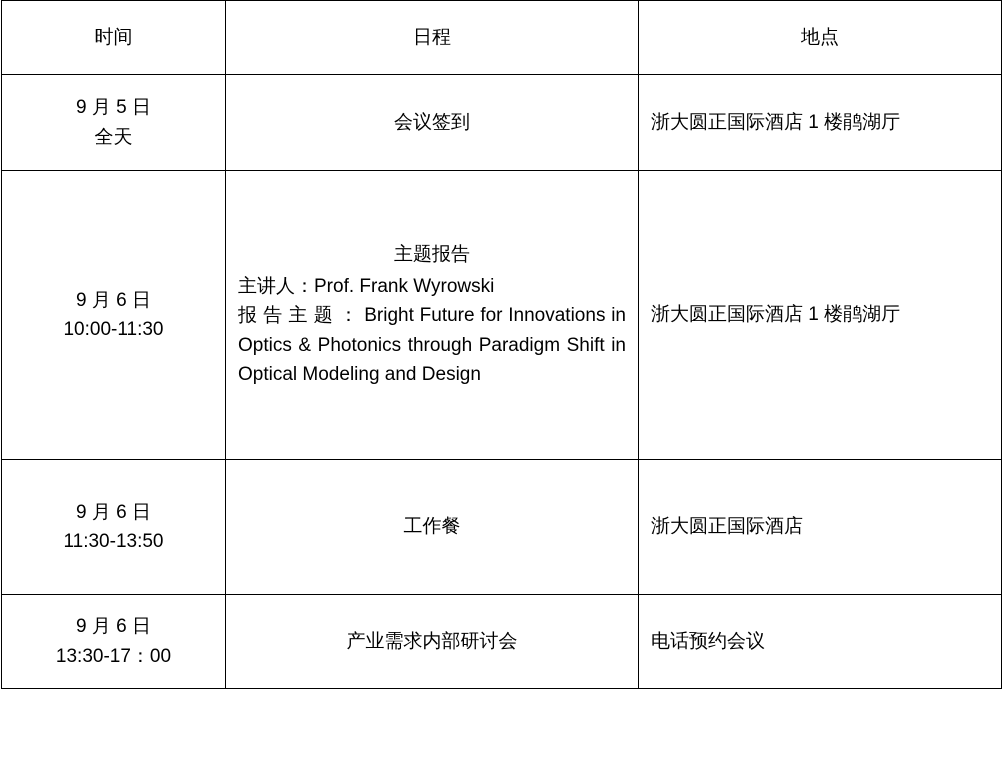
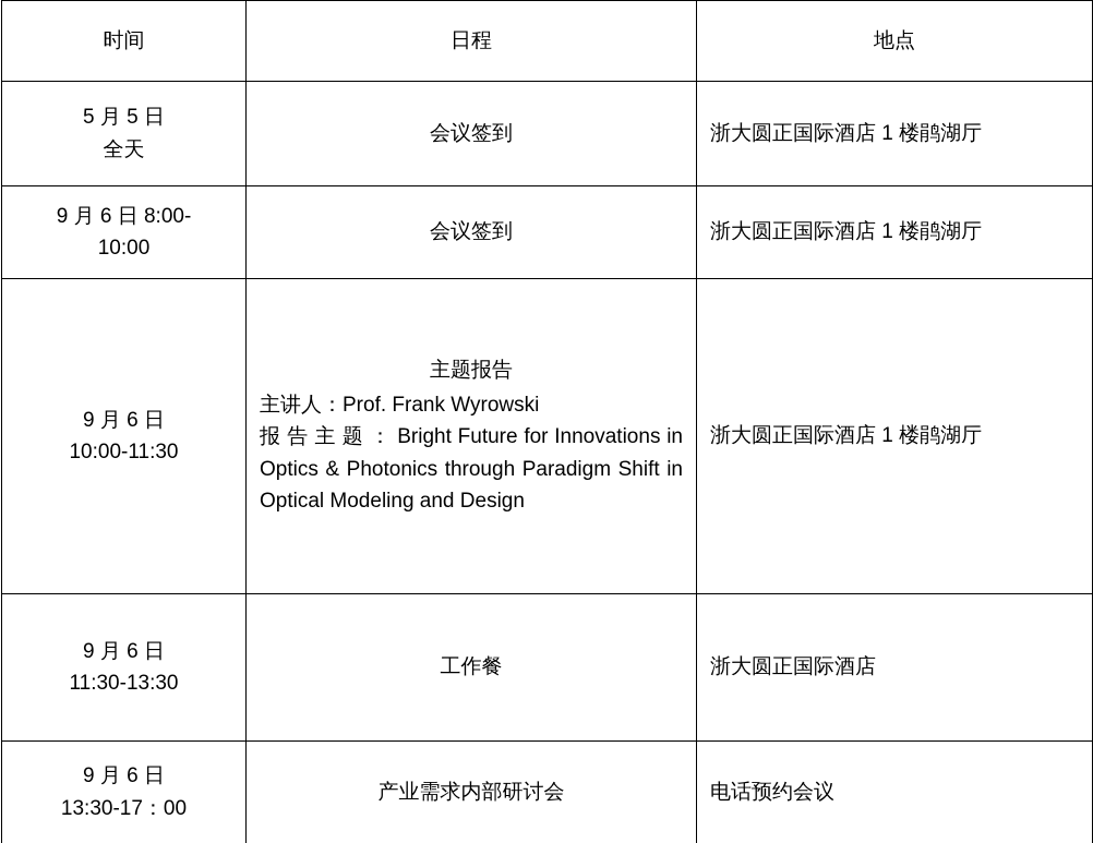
  时间	日程	地点
- 9 月 5 日 全天	会议签到	浙大圆正国际酒店 1 楼鹃湖厅
+ 5 月 5 日 全天	会议签到	浙大圆正国际酒店 1 楼鹃湖厅
+ 9 月 6 日 8:00- 10:00	会议签到	浙大圆正国际酒店 1 楼鹃湖厅
  9 月 6 日 10:00-11:30	主题报告 主讲人：Prof. Frank Wyrowski 报 告 主 题 ： Bright Future for Innovations in Optics & Photonics through Paradigm Shift in Optical Modeling and Design	浙大圆正国际酒店 1 楼鹃湖厅
- 9 月 6 日 11:30-13:50	工作餐	浙大圆正国际酒店
+ 9 月 6 日 11:30-13:30	工作餐	浙大圆正国际酒店
  9 月 6 日 13:30-17：00	产业需求内部研讨会	电话预约会议
